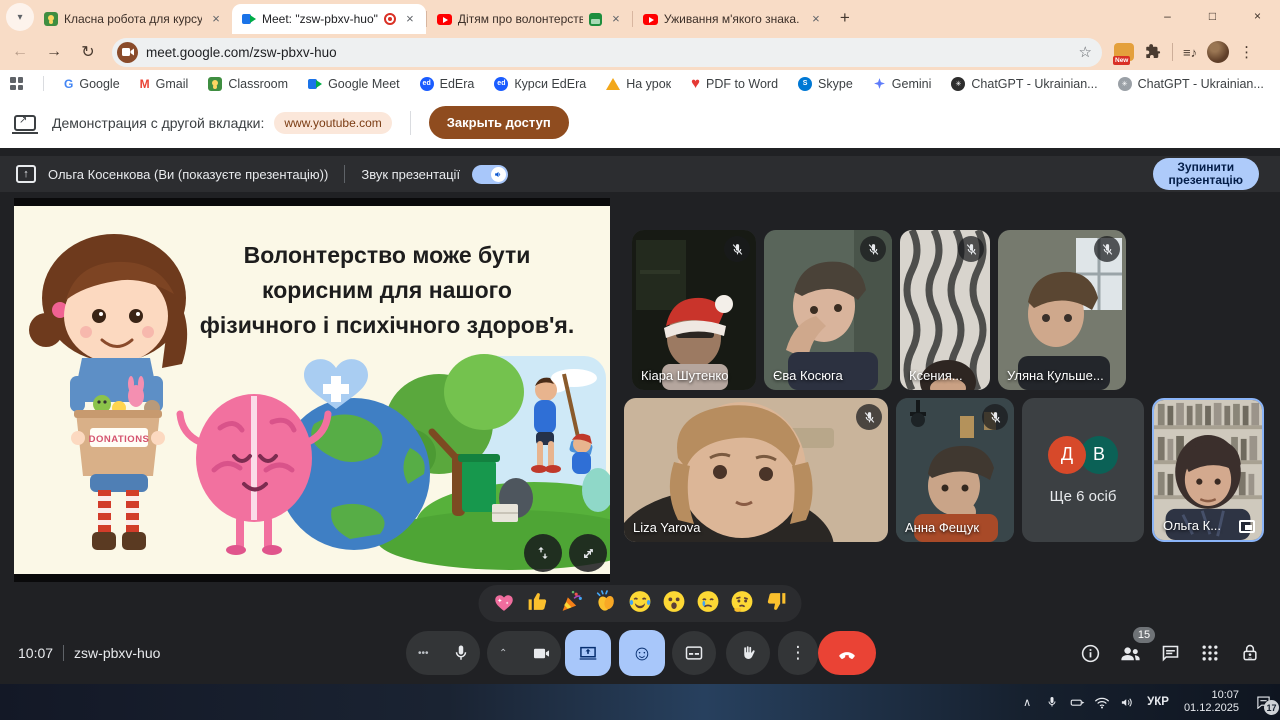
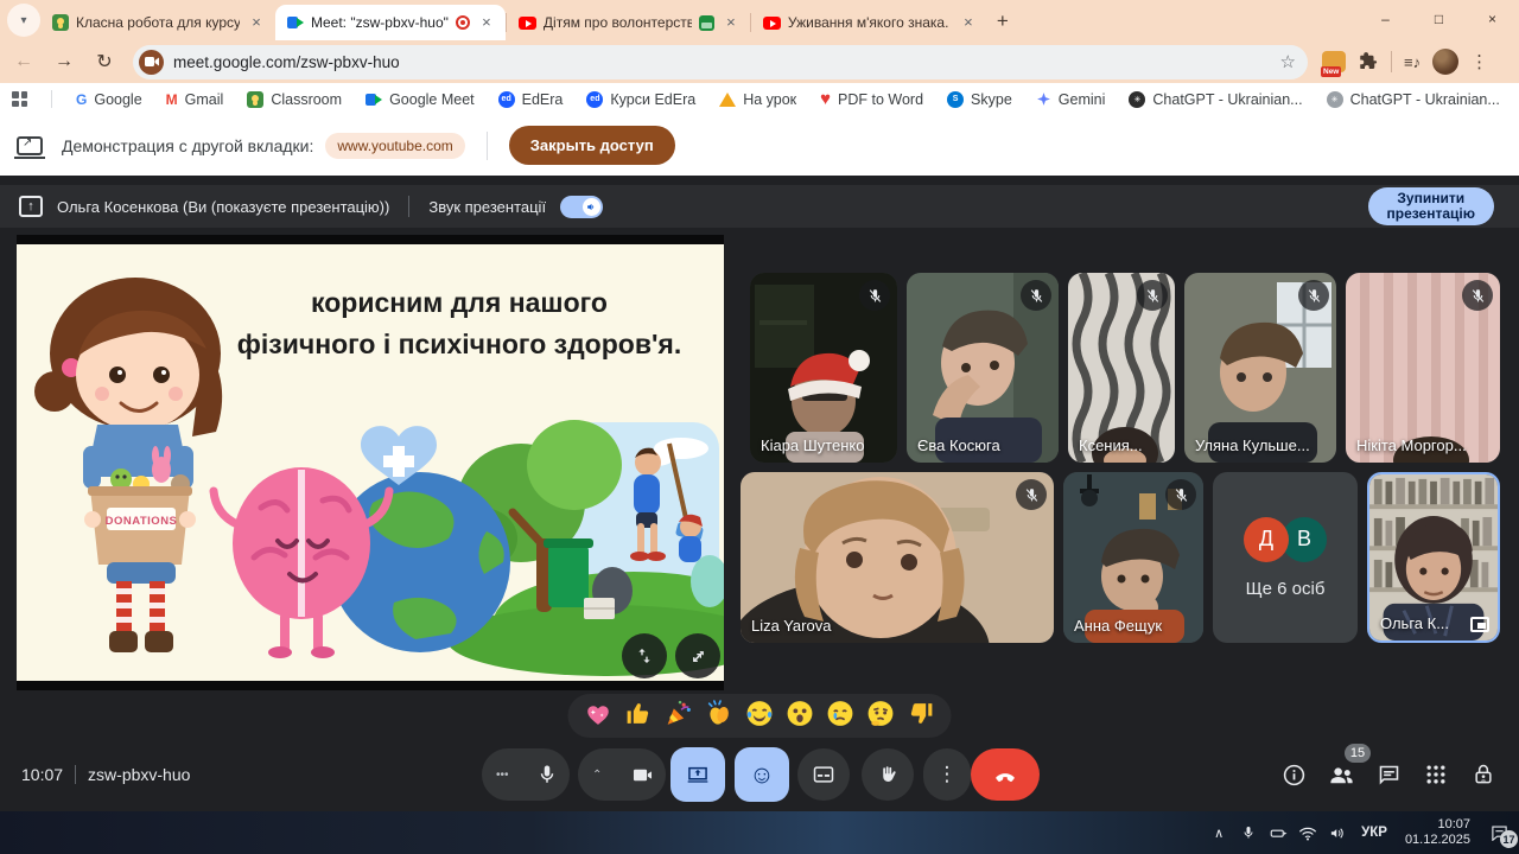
  ▾
  Класна робота для курсу
  ×
  Meet: "zsw-pbxv-huo"
  ×
  Дітям про волонтерств
  ×
  Уживання м'якого знака.
  ×
  +
  –
  □
  ×
  ←
  →
  ↻
  meet.google.com/zsw-pbxv-huo
  ☆
  ≡♪
  ⋮
  G
  Google
  M
  Gmail
  Classroom
  Google Meet
  EdEra
  Курси EdEra
  На урок
  ♥
  PDF to Word
  Skype
  Gemini
  ChatGPT - Ukrainian...
  ChatGPT - Ukrainian...
  Демонстрация с другой вкладки:
  www.youtube.com
  Закрыть доступ
  ↑
  Ольга Косенкова (Ви (показуєте презентацію))
  Звук презентації
  Зупинити
  презентацію
  DONATIONS
- Волонтерство може бути
  корисним для нашого
  фізичного і психічного здоров'я.
  Кіара Шутенко
  Єва Косюга
  Ксения...
  Уляна Кульше...
+ Нікіта Моргор...
  Liza Yarova
  Анна Фещук
  Д
  В
  Ще 6 осіб
  Ольга К...
  10:07
  zsw-pbxv-huo
  •••
  ⌃
  ☺
  ⋮
  15
  ∧
  УКР
  10:07
  01.12.2025
  17
